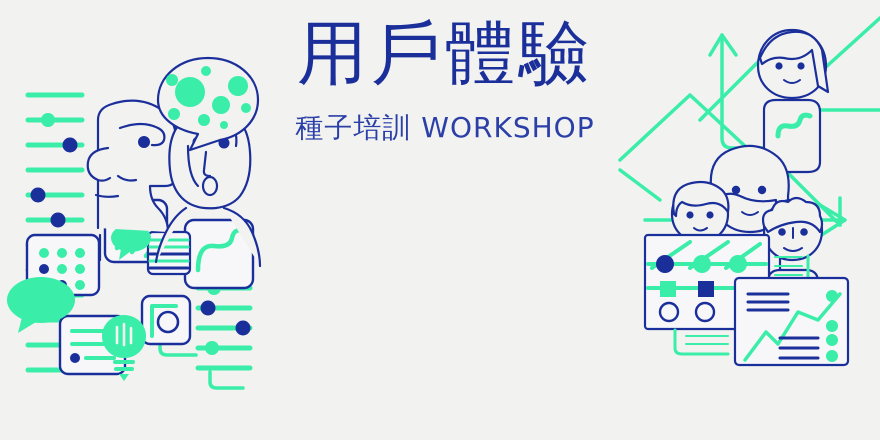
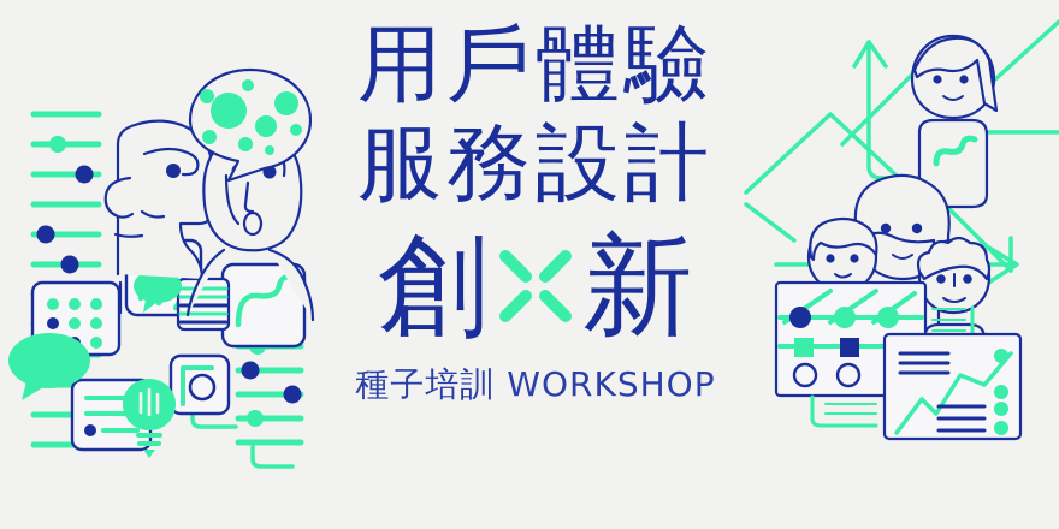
  用戶體驗
+ 服務設計
+ 創
+ 新
  種子培訓 WORKSHOP
